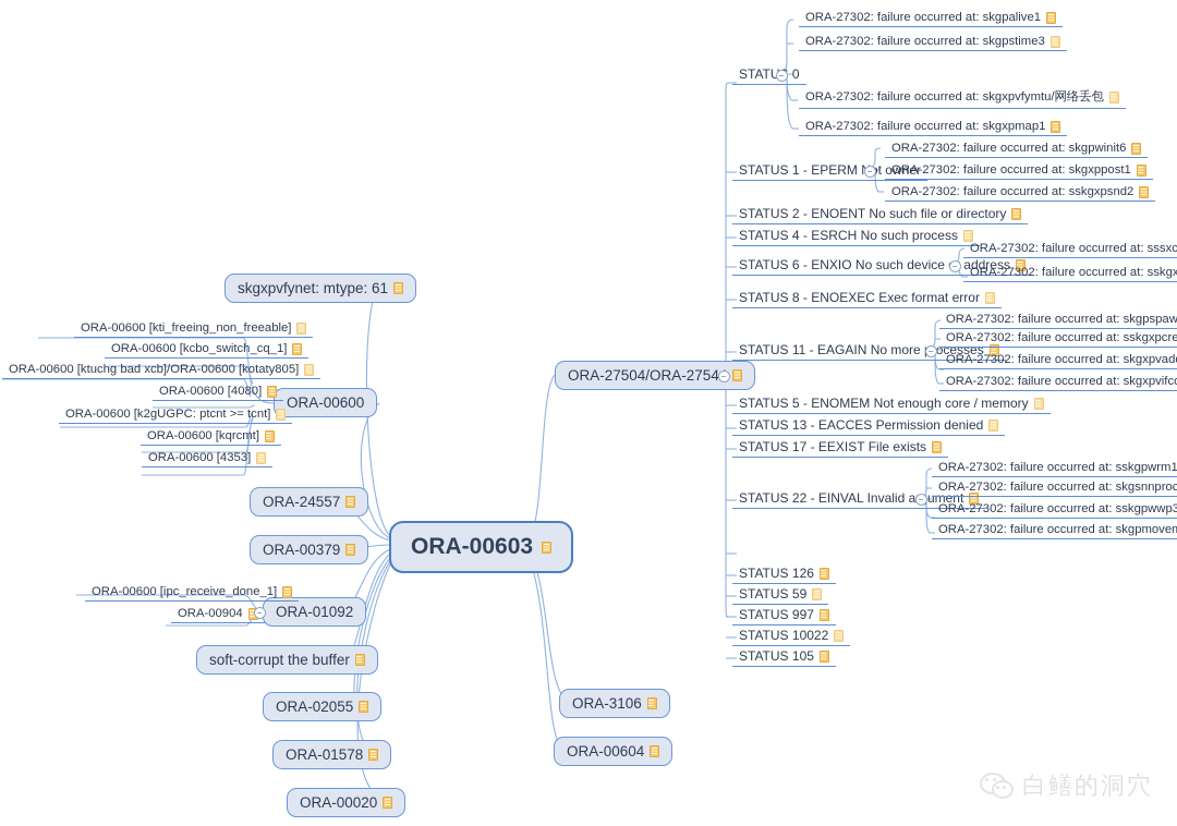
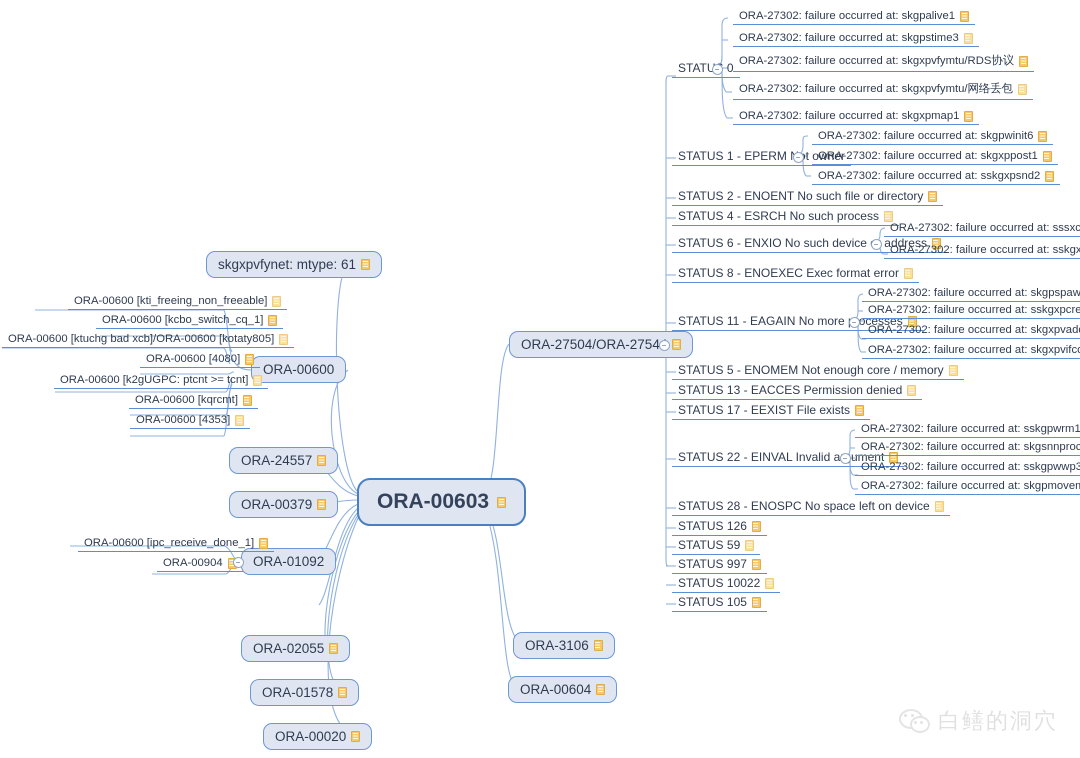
  ORA-00603
  skgxpvfynet: mtype: 61
  ORA-00600
  ORA-00600 [kti_freeing_non_freeable]
  ORA-00600 [kcbo_switch_cq_1]
  ORA-00600 [ktuchg bad xcb]/ORA-00600 [kotaty805]
  ORA-00600 [4080]
  ORA-00600 [k2gUGPC: ptcnt >= tcnt]
  ORA-00600 [kqrcmt]
  ORA-00600 [4353]
  ORA-24557
  ORA-00379
  ORA-01092
  ORA-00600 [ipc_receive_done_1]
  ORA-00904
- soft-corrupt the buffer
  ORA-02055
  ORA-01578
  ORA-00020
  ORA-27504/ORA-2754
  ORA-3106
  ORA-00604
  STAT 0
  ORA-27302: failure occurred at: skgpalive1
  ORA-27302: failure occurred at: skgpstime3
+ ORA-27302: failure occurred at: skgxpvfymtu/RDS协议
  ORA-27302: failure occurred at: skgxpvfymtu/网络丢包
  ORA-27302: failure occurred at: skgxpmap1
  STATUS 1 - EPERMt owner
  ORA-27302: failure occurred at: skgpwinit6
  ORA-27302: failure occurred at: skgxppost1
  ORA-27302: failure occurred at: sskgxpsnd2
  STATUS 2 - ENOENT No such file or directory
  STATUS 4 - ESRCH No such process
  STATUS 6 - ENXIO No such device address
  ORA-27302: failure occurred at: sssxc
  ORA-27302: failure occurred at: sskgx
  STATUS 8 - ENOEXEC Exec format error
  STATUS 11 - EAGAIN No moreocesses
  ORA-27302: failure occurred at: skgpspaw
  ORA-27302: failure occurred at: sskgxpcre
  ORA-27302: failure occurred at: skgxpvad
  ORA-27302: failure occurred at: skgxpvifc
  STATUS 5 - ENOMEM Not enough core / memory
  STATUS 13 - EACCES Permission denied
  STATUS 17 - EEXIST File exists
  STATUS 22 - EINVAL Invalid aument
  ORA-27302: failure occurred at: sskgpwrm1
  ORA-27302: failure occurred at: skgsnnproc
  ORA-27302: failure occurred at: sskgpwwp3
  ORA-27302: failure occurred at: skgpmove
+ STATUS 28 - ENOSPC No space left on device
  STATUS 126
  STATUS 59
  STATUS 997
  STATUS 10022
  STATUS 105
  白鳝的洞穴
